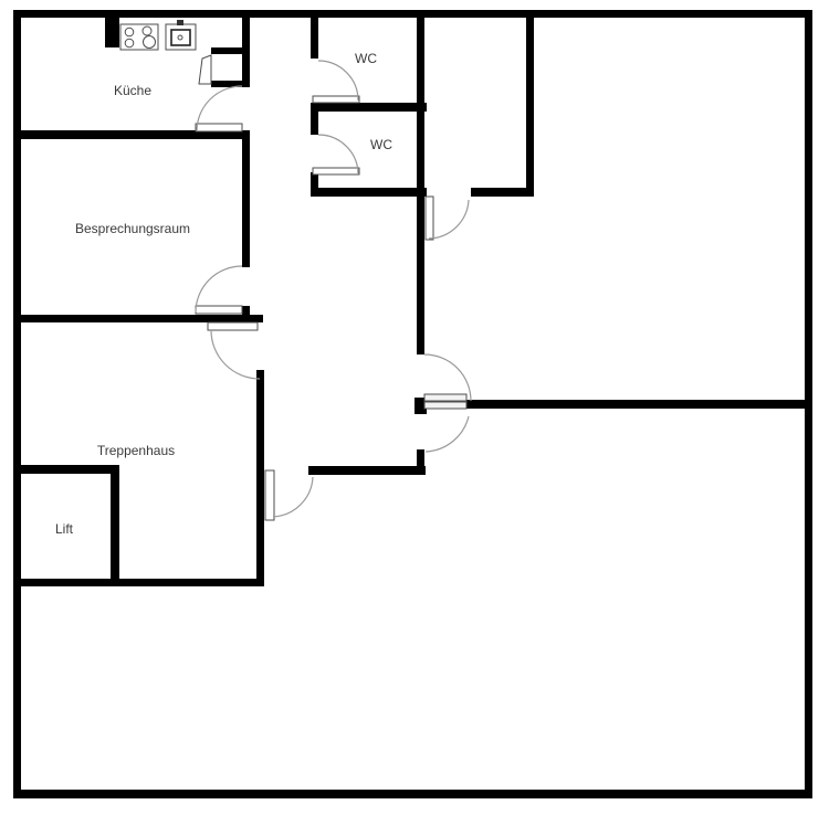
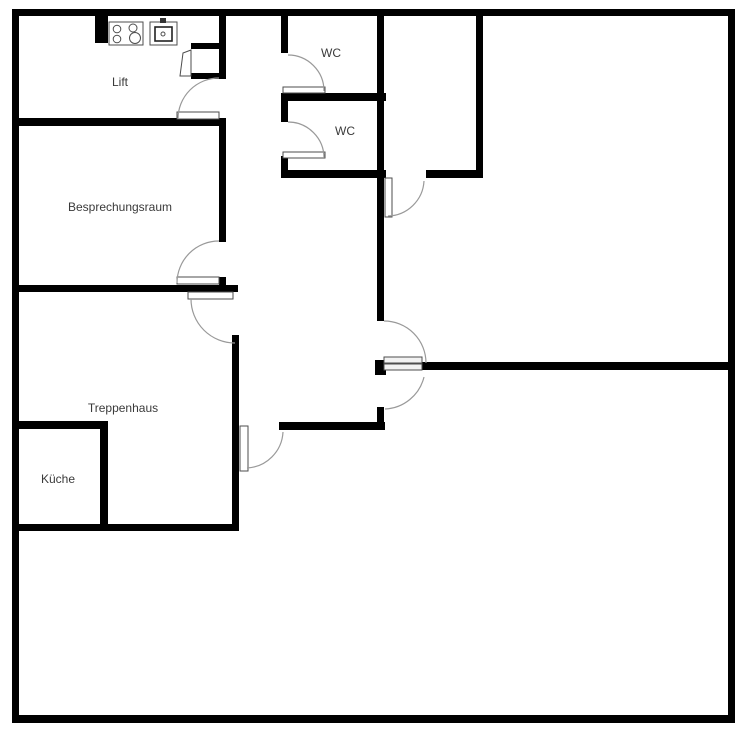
- Küche
+ Lift
  Besprechungsraum
  WC
  WC
  Treppenhaus
- Lift
+ Küche
